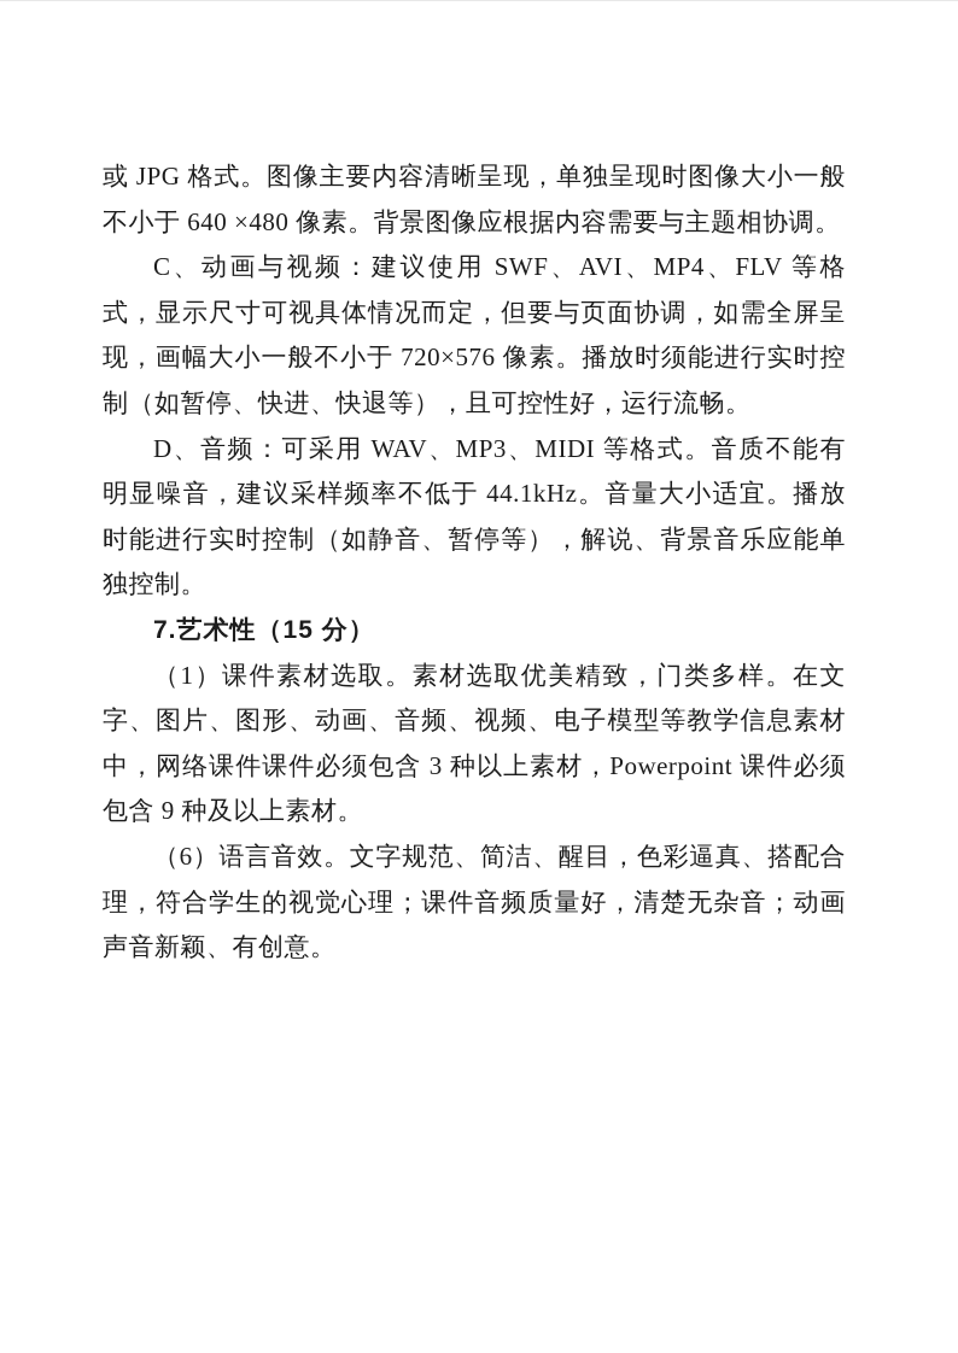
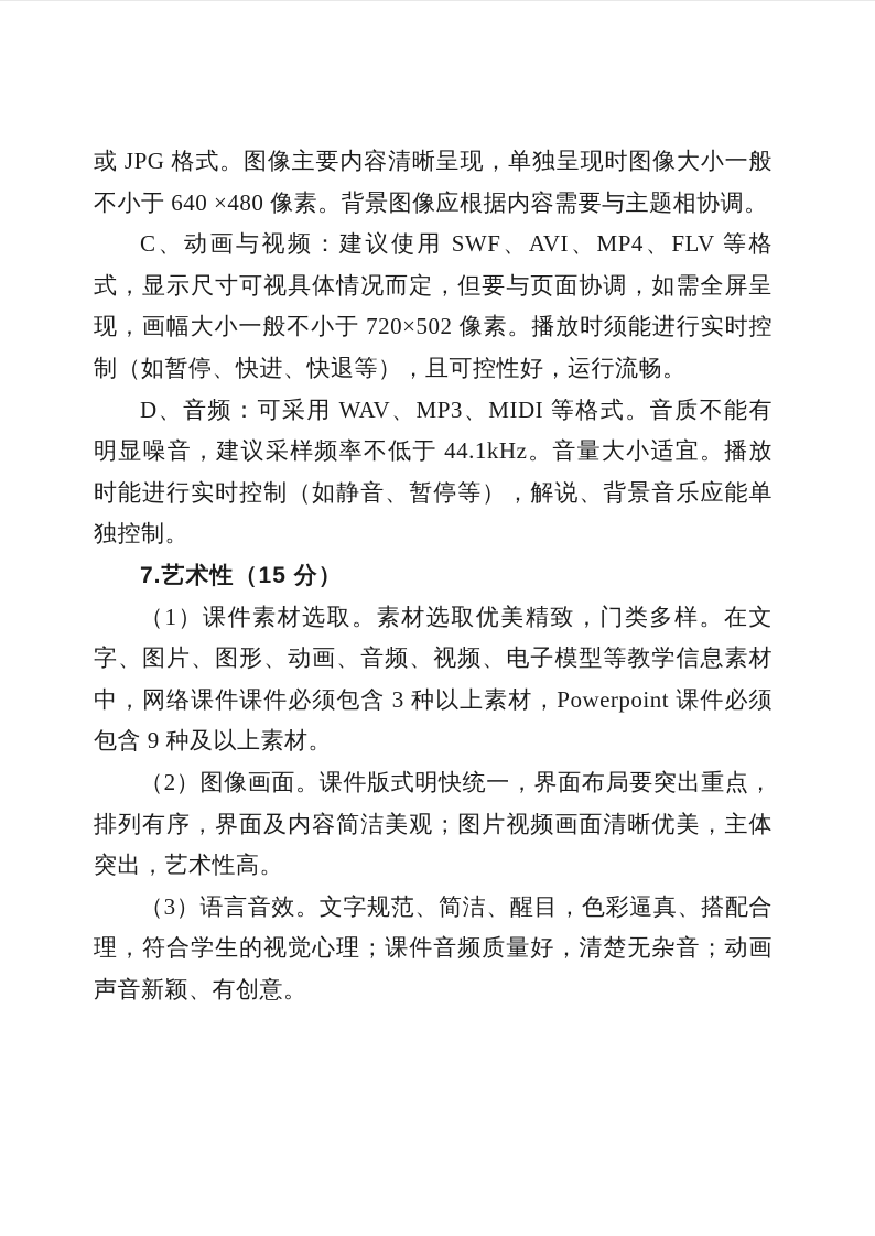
  或 JPG 格式。图像主要内容清晰呈现，单独呈现时图像大小一般不小于 640 ×480 像素。背景图像应根据内容需要与主题相协调。
- C、动画与视频：建议使用 SWF、AVI、MP4、FLV 等格式，显示尺寸可视具体情况而定，但要与页面协调，如需全屏呈现，画幅大小一般不小于 720×576 像素。播放时须能进行实时控制（如暂停、快进、快退等），且可控性好，运行流畅。
+ C、动画与视频：建议使用 SWF、AVI、MP4、FLV 等格式，显示尺寸可视具体情况而定，但要与页面协调，如需全屏呈现，画幅大小一般不小于 720×502 像素。播放时须能进行实时控制（如暂停、快进、快退等），且可控性好，运行流畅。
  D、音频：可采用 WAV、MP3、MIDI 等格式。音质不能有明显噪音，建议采样频率不低于 44.1kHz。音量大小适宜。播放时能进行实时控制（如静音、暂停等），解说、背景音乐应能单独控制。
  7.艺术性（15 分）
  （1）课件素材选取。素材选取优美精致，门类多样。在文字、图片、图形、动画、音频、视频、电子模型等教学信息素材中，网络课件课件必须包含 3 种以上素材，Powerpoint 课件必须包含 9 种及以上素材。
+ （2）图像画面。课件版式明快统一，界面布局要突出重点，排列有序，界面及内容简洁美观；图片视频画面清晰优美，主体突出，艺术性高。
- （6）语言音效。文字规范、简洁、醒目，色彩逼真、搭配合理，符合学生的视觉心理；课件音频质量好，清楚无杂音；动画声音新颖、有创意。
+ （3）语言音效。文字规范、简洁、醒目，色彩逼真、搭配合理，符合学生的视觉心理；课件音频质量好，清楚无杂音；动画声音新颖、有创意。
